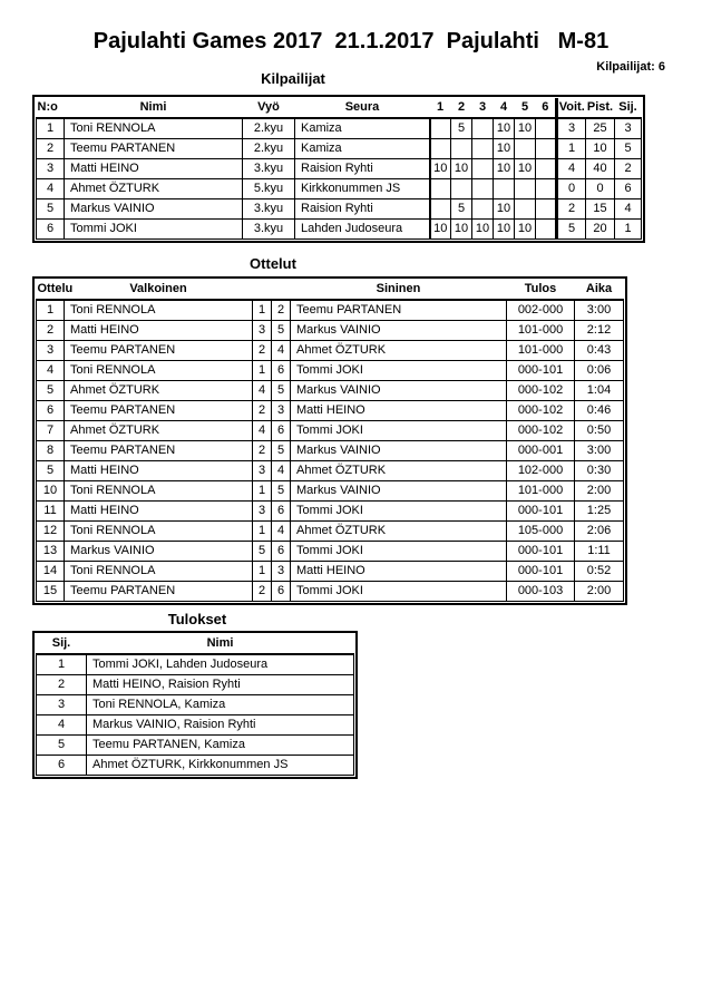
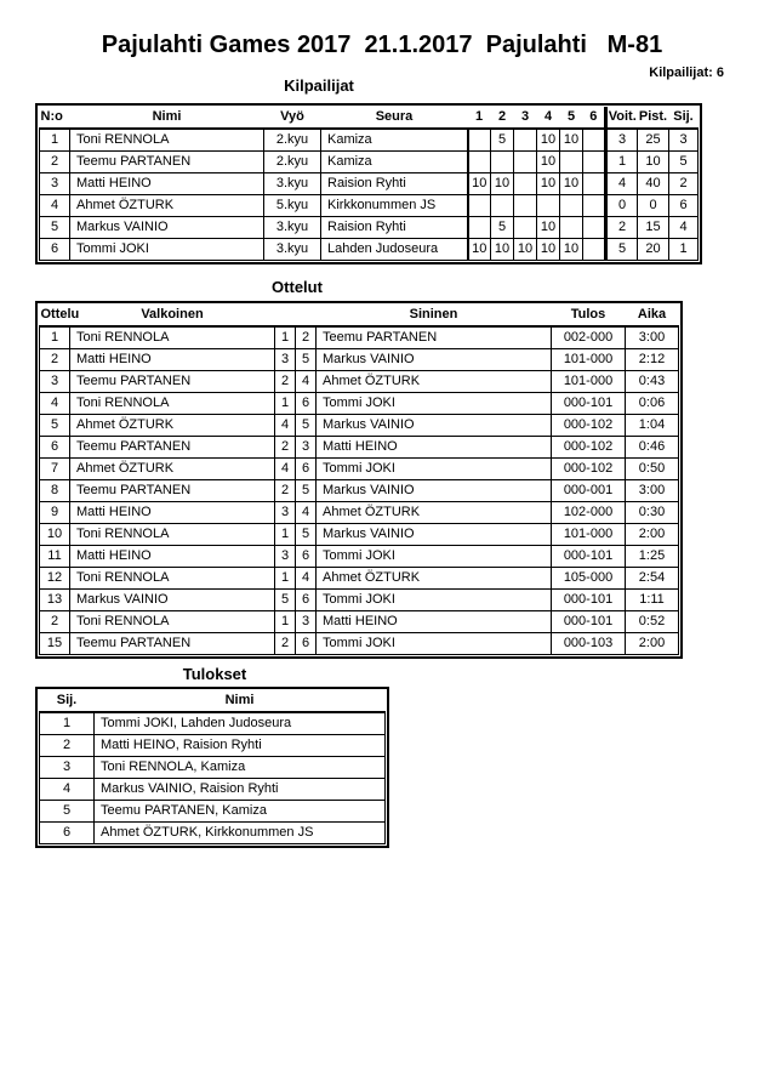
  Pajulahti Games 2017 21.1.2017 Pajulahti M-81
  Kilpailijat: 6
  Kilpailijat
  N:o	Nimi	Vyö	Seura	1	2	3	4	5	6	Voit.	Pist.	Sij.
  1	Toni RENNOLA	2.kyu	Kamiza		5		10	10		3	25	3
  2	Teemu PARTANEN	2.kyu	Kamiza				10			1	10	5
  3	Matti HEINO	3.kyu	Raision Ryhti	10	10		10	10		4	40	2
  4	Ahmet ÖZTURK	5.kyu	Kirkkonummen JS							0	0	6
  5	Markus VAINIO	3.kyu	Raision Ryhti		5		10			2	15	4
  6	Tommi JOKI	3.kyu	Lahden Judoseura	10	10	10	10	10		5	20	1
  Ottelut
  Ottelu	Valkoinen			Sininen	Tulos	Aika
  1	Toni RENNOLA	1	2	Teemu PARTANEN	002-000	3:00
  2	Matti HEINO	3	5	Markus VAINIO	101-000	2:12
  3	Teemu PARTANEN	2	4	Ahmet ÖZTURK	101-000	0:43
  4	Toni RENNOLA	1	6	Tommi JOKI	000-101	0:06
  5	Ahmet ÖZTURK	4	5	Markus VAINIO	000-102	1:04
  6	Teemu PARTANEN	2	3	Matti HEINO	000-102	0:46
  7	Ahmet ÖZTURK	4	6	Tommi JOKI	000-102	0:50
  8	Teemu PARTANEN	2	5	Markus VAINIO	000-001	3:00
- 5	Matti HEINO	3	4	Ahmet ÖZTURK	102-000	0:30
+ 9	Matti HEINO	3	4	Ahmet ÖZTURK	102-000	0:30
  10	Toni RENNOLA	1	5	Markus VAINIO	101-000	2:00
  11	Matti HEINO	3	6	Tommi JOKI	000-101	1:25
- 12	Toni RENNOLA	1	4	Ahmet ÖZTURK	105-000	2:06
+ 12	Toni RENNOLA	1	4	Ahmet ÖZTURK	105-000	2:54
  13	Markus VAINIO	5	6	Tommi JOKI	000-101	1:11
- 14	Toni RENNOLA	1	3	Matti HEINO	000-101	0:52
+ 2	Toni RENNOLA	1	3	Matti HEINO	000-101	0:52
  15	Teemu PARTANEN	2	6	Tommi JOKI	000-103	2:00
  Tulokset
  Sij.	Nimi
  1	Tommi JOKI, Lahden Judoseura
  2	Matti HEINO, Raision Ryhti
  3	Toni RENNOLA, Kamiza
  4	Markus VAINIO, Raision Ryhti
  5	Teemu PARTANEN, Kamiza
  6	Ahmet ÖZTURK, Kirkkonummen JS
